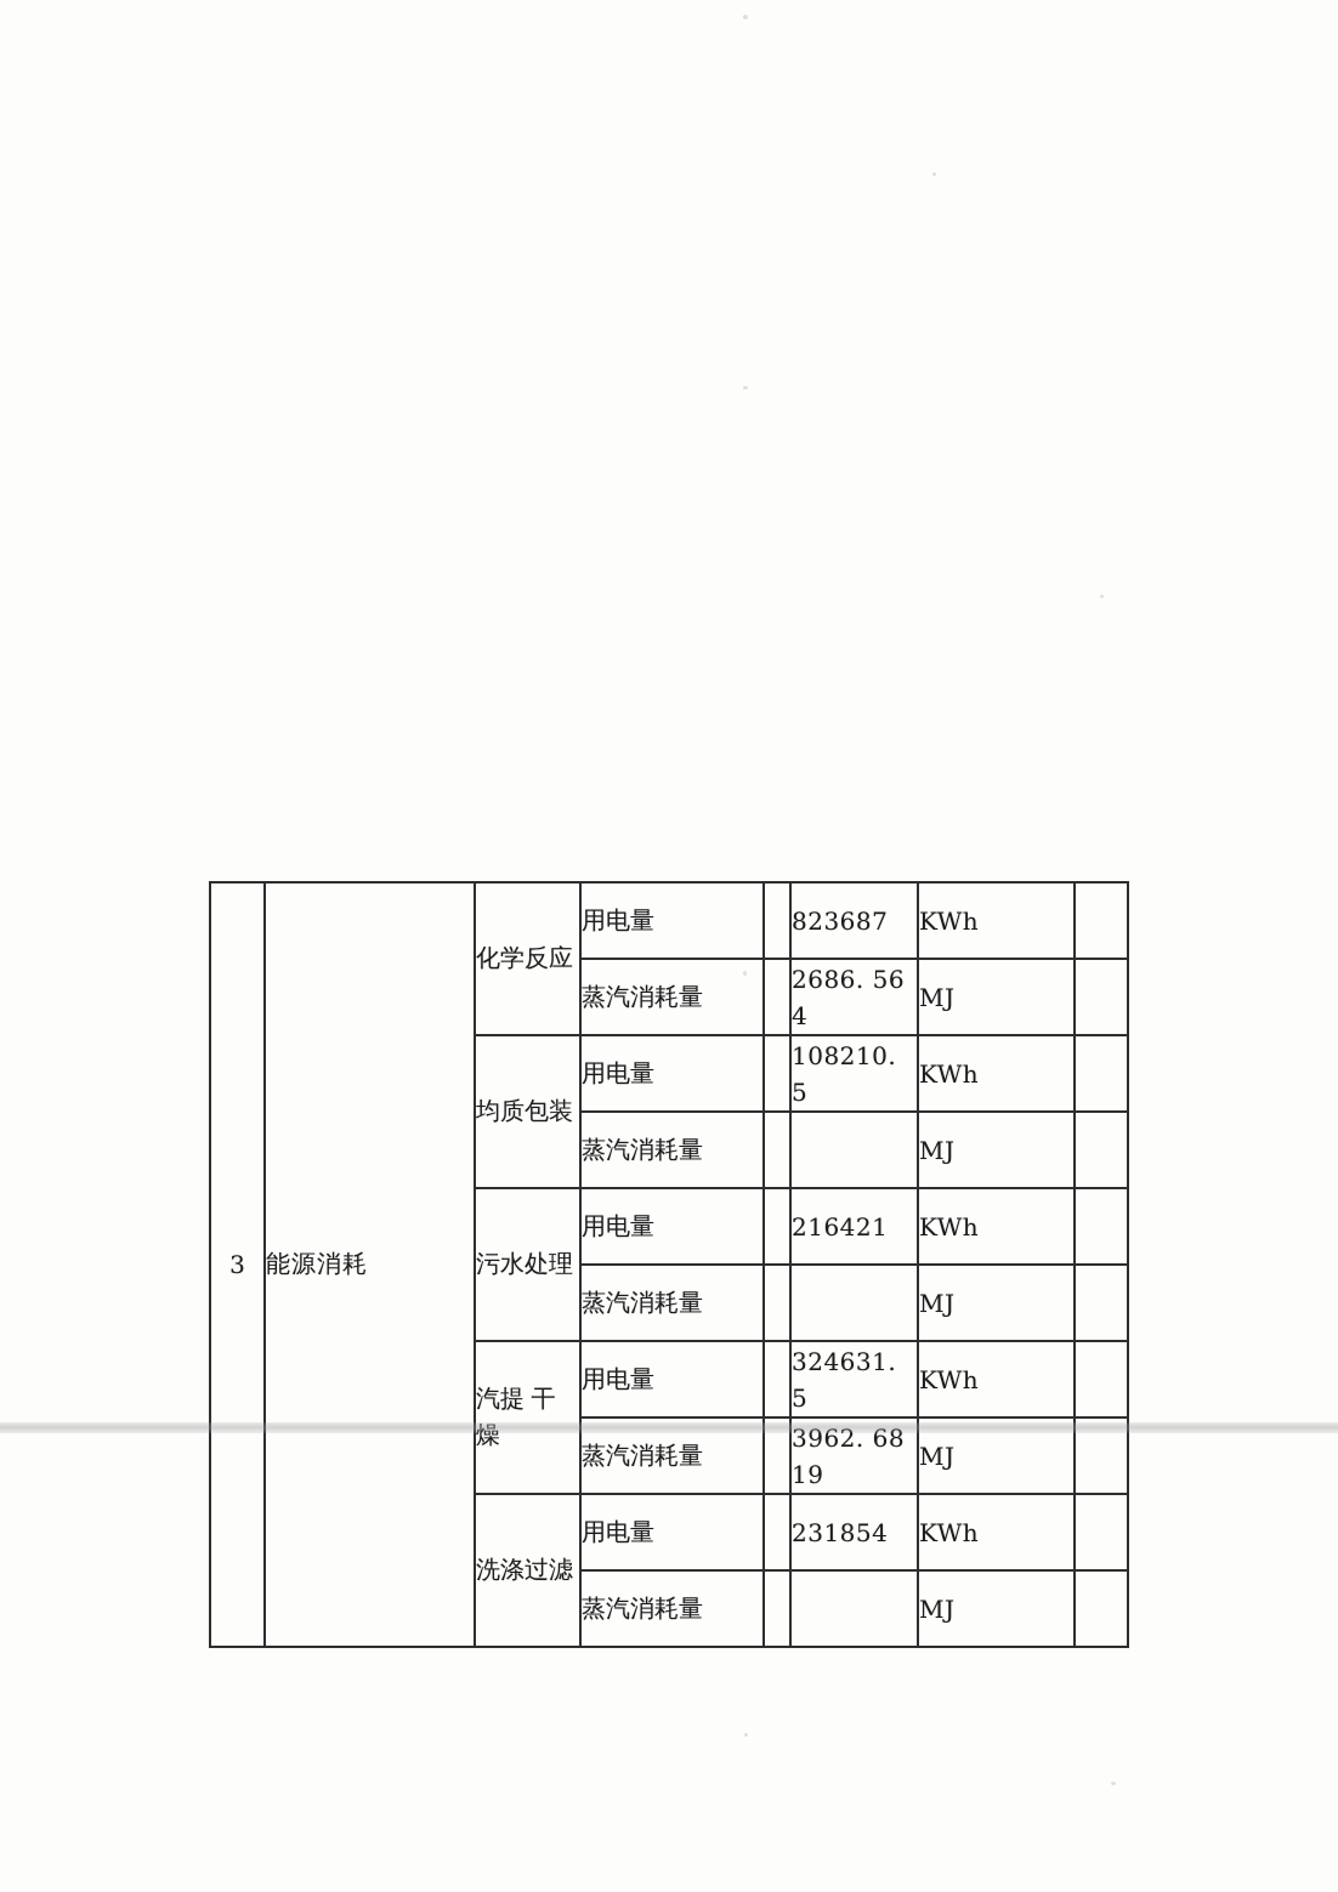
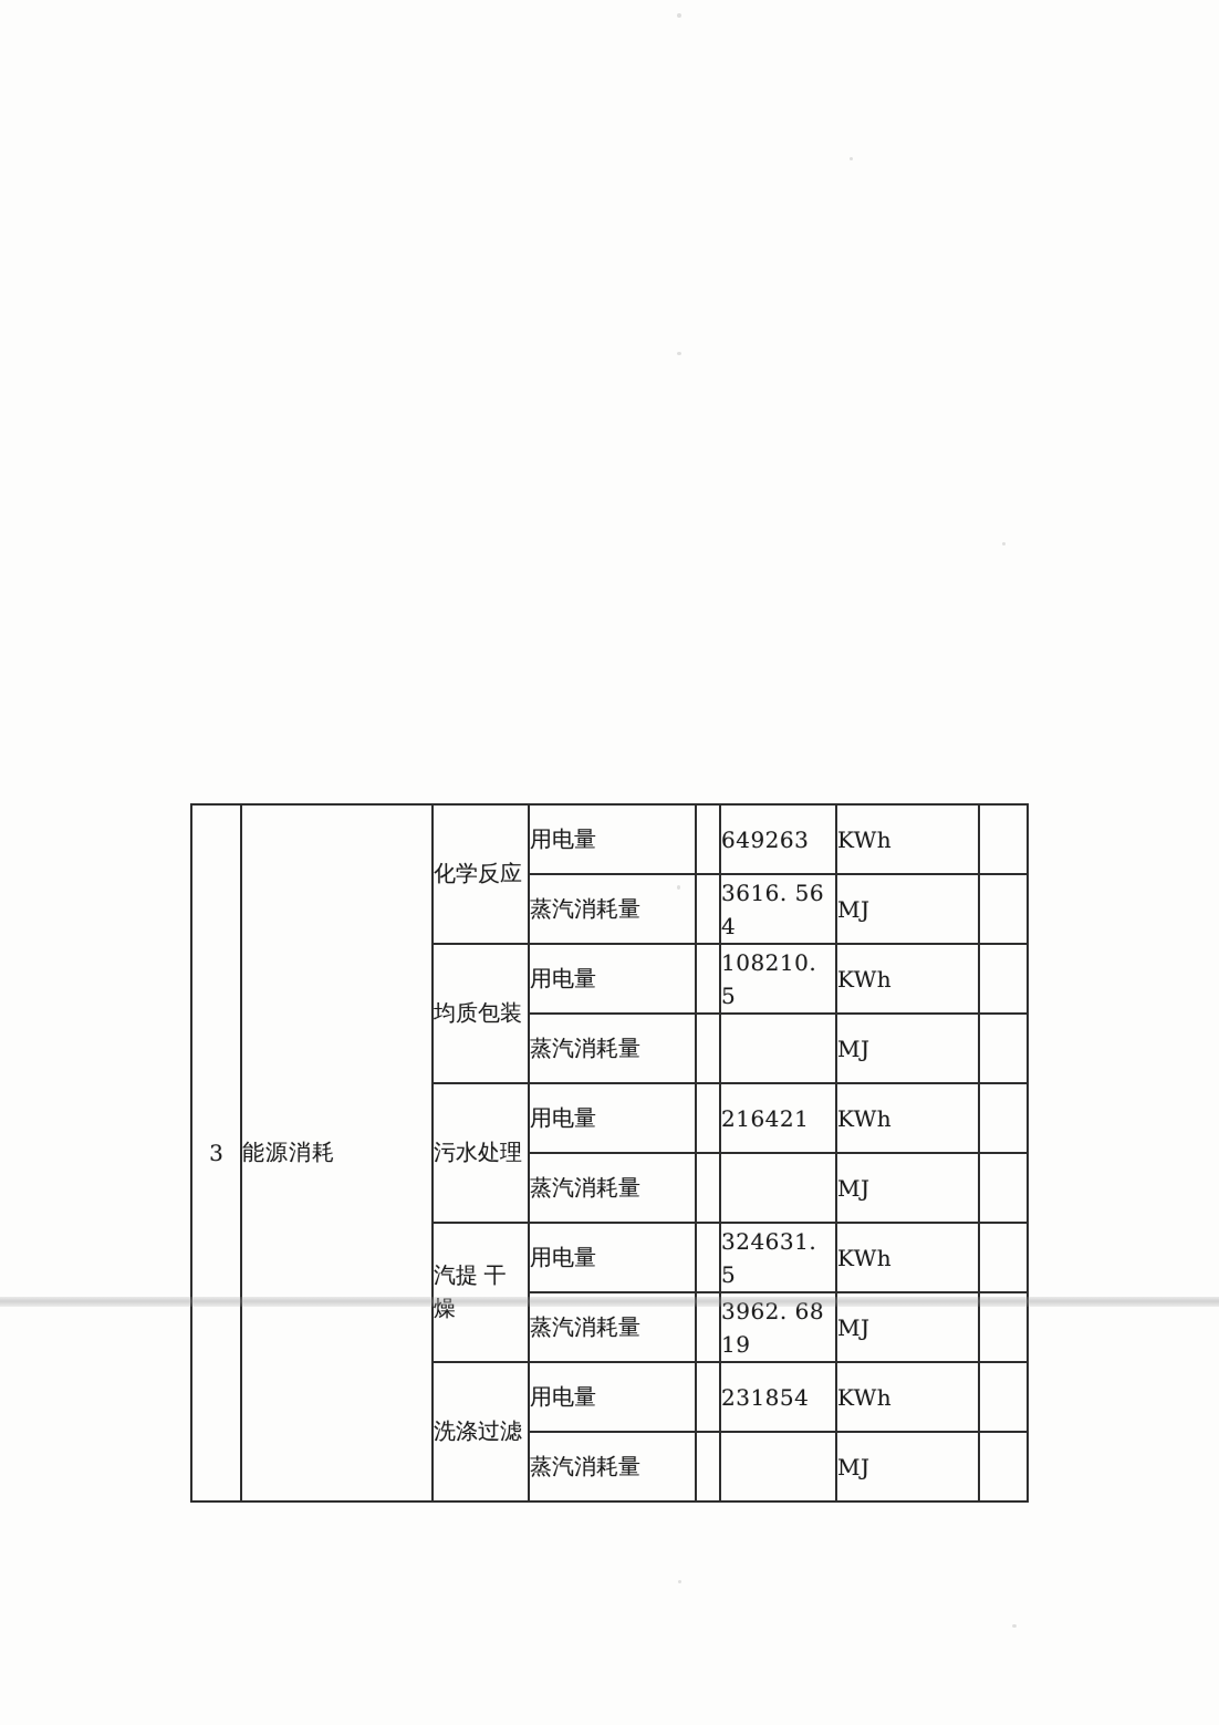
- 3	能源消耗	化学反应	用电量		823687	KWh
+ 3	能源消耗	化学反应	用电量		649263	KWh
- 蒸汽消耗量		2686. 564	MJ
+ 蒸汽消耗量		3616. 564	MJ
  均质包装	用电量		108210. 5	KWh
  蒸汽消耗量			MJ
  污水处理	用电量		216421	KWh
  蒸汽消耗量			MJ
  汽提 干燥	用电量		324631. 5	KWh
  蒸汽消耗量		3962. 6819	MJ
  洗涤过滤	用电量		231854	KWh
  蒸汽消耗量			MJ
